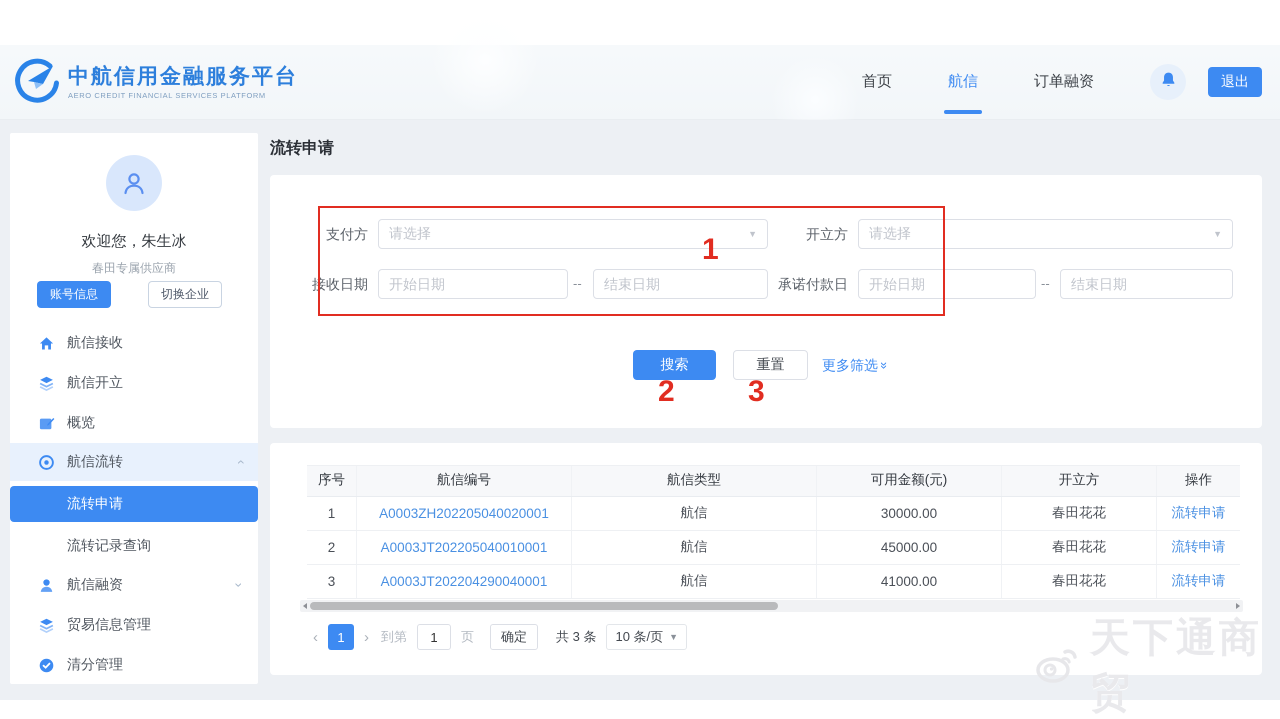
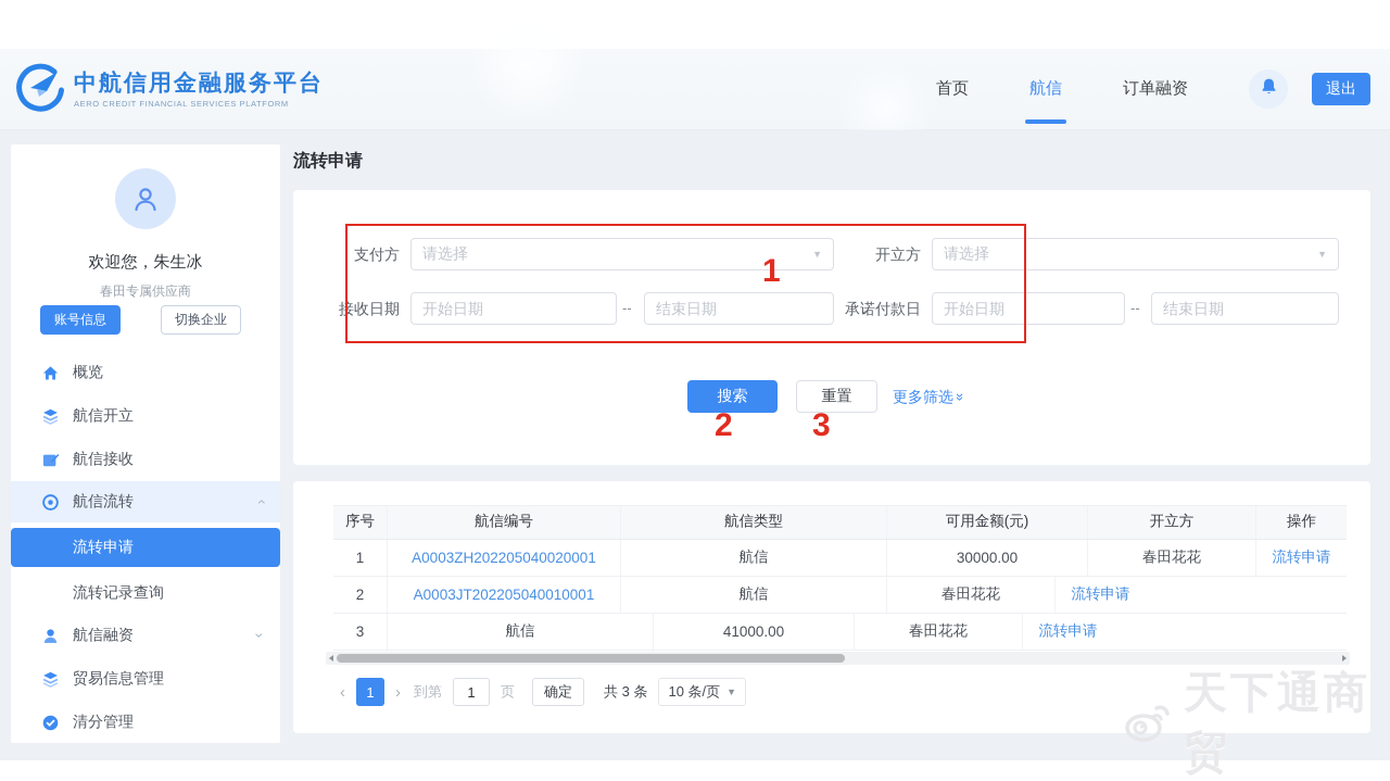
  中航信用金融服务平台
  AERO CREDIT FINANCIAL SERVICES PLATFORM
  首页
  航信
  订单融资
  退出
  欢迎您，朱生冰
  春田专属供应商
  账号信息
  切换企业
- 航信接收
+ 概览
  航信开立
- 概览
+ 航信接收
  航信流转
  流转申请
  流转记录查询
  航信融资
  贸易信息管理
  清分管理
  流转申请
  1
  支付方
  请选择
  ▼
  开立方
  请选择
  ▼
  接收日期
  开始日期
  --
  结束日期
  承诺付款日
  开始日期
  --
  结束日期
  搜索
  重置
  更多筛选
  2
  3
  序号
  航信编号
  航信类型
  可用金额(元)
  开立方
  操作
  1
  A0003ZH202205040020001
  航信
  30000.00
  春田花花
  流转申请
  2
  A0003JT202205040010001
  航信
- 45000.00
  春田花花
  流转申请
  3
- A0003JT202204290040001
  航信
  41000.00
  春田花花
  流转申请
  ‹
  1
  ›
  到第
  1
  页
  确定
  共 3 条
  10 条/页
  ▼
